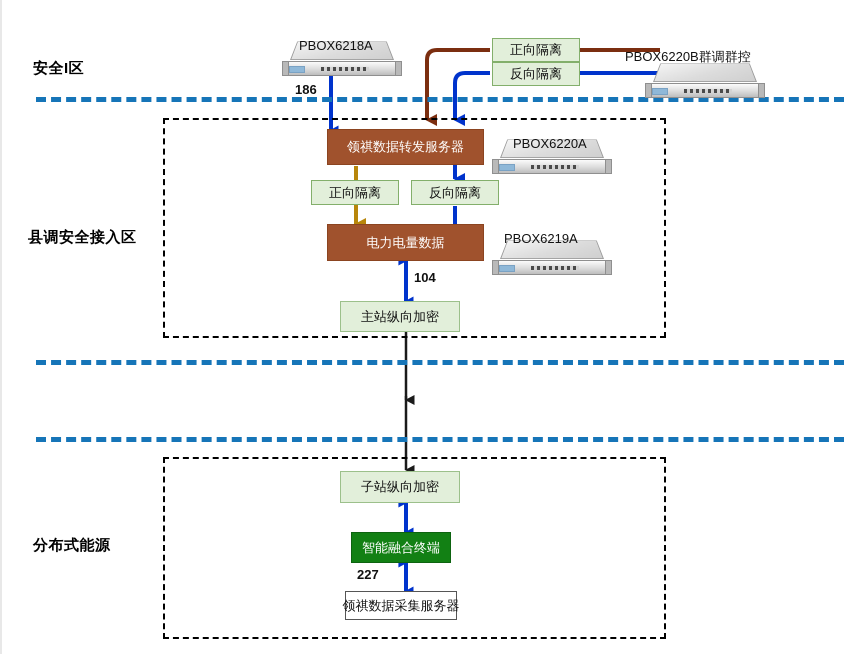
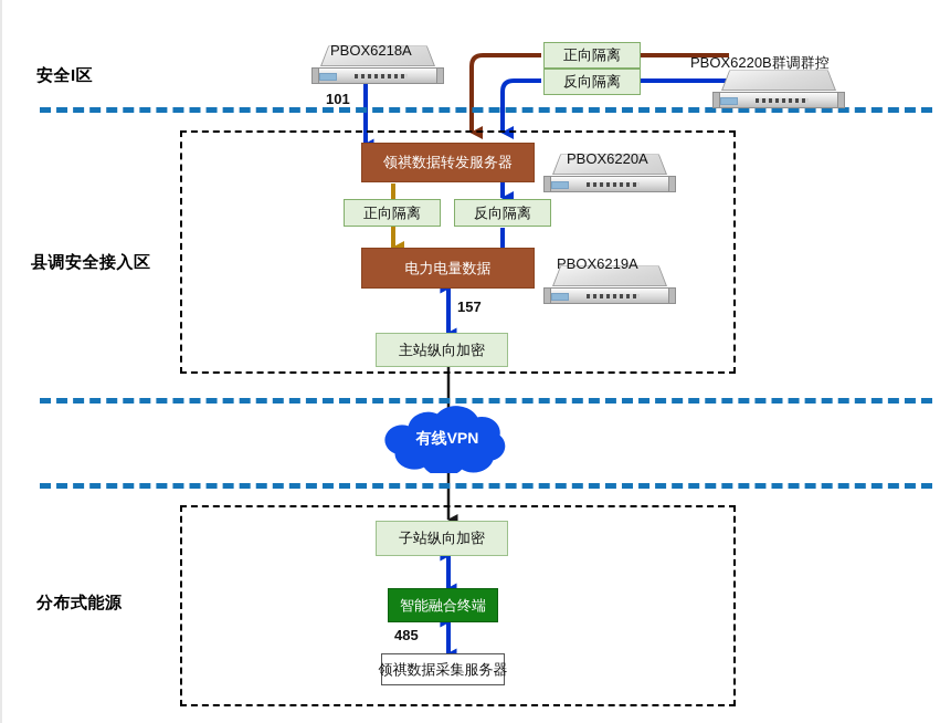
  安全I区
  县调安全接入区
  分布式能源
  PBOX6218A
  PBOX6220B群调群控
  PBOX6220A
  PBOX6219A
  正向隔离
  反向隔离
  领祺数据转发服务器
  正向隔离
  反向隔离
  电力电量数据
  主站纵向加密
+ 有线VPN
  子站纵向加密
  智能融合终端
  领祺数据采集服务器
- 186
+ 101
- 104
+ 157
- 227
+ 485
